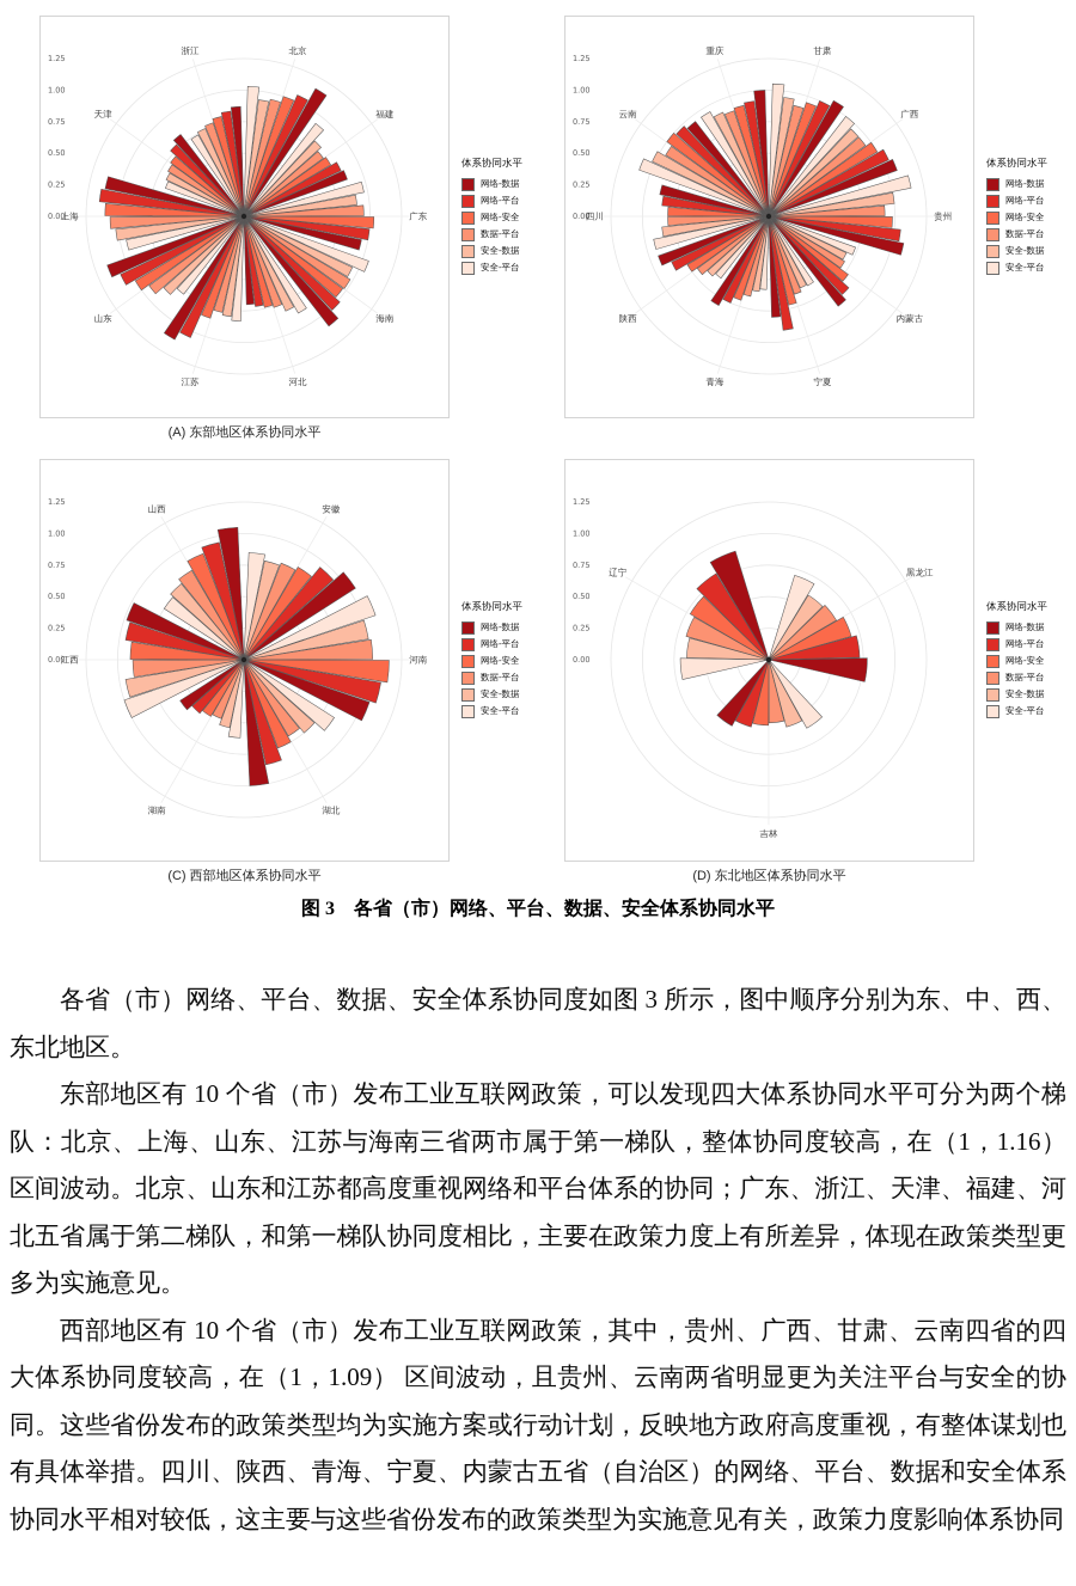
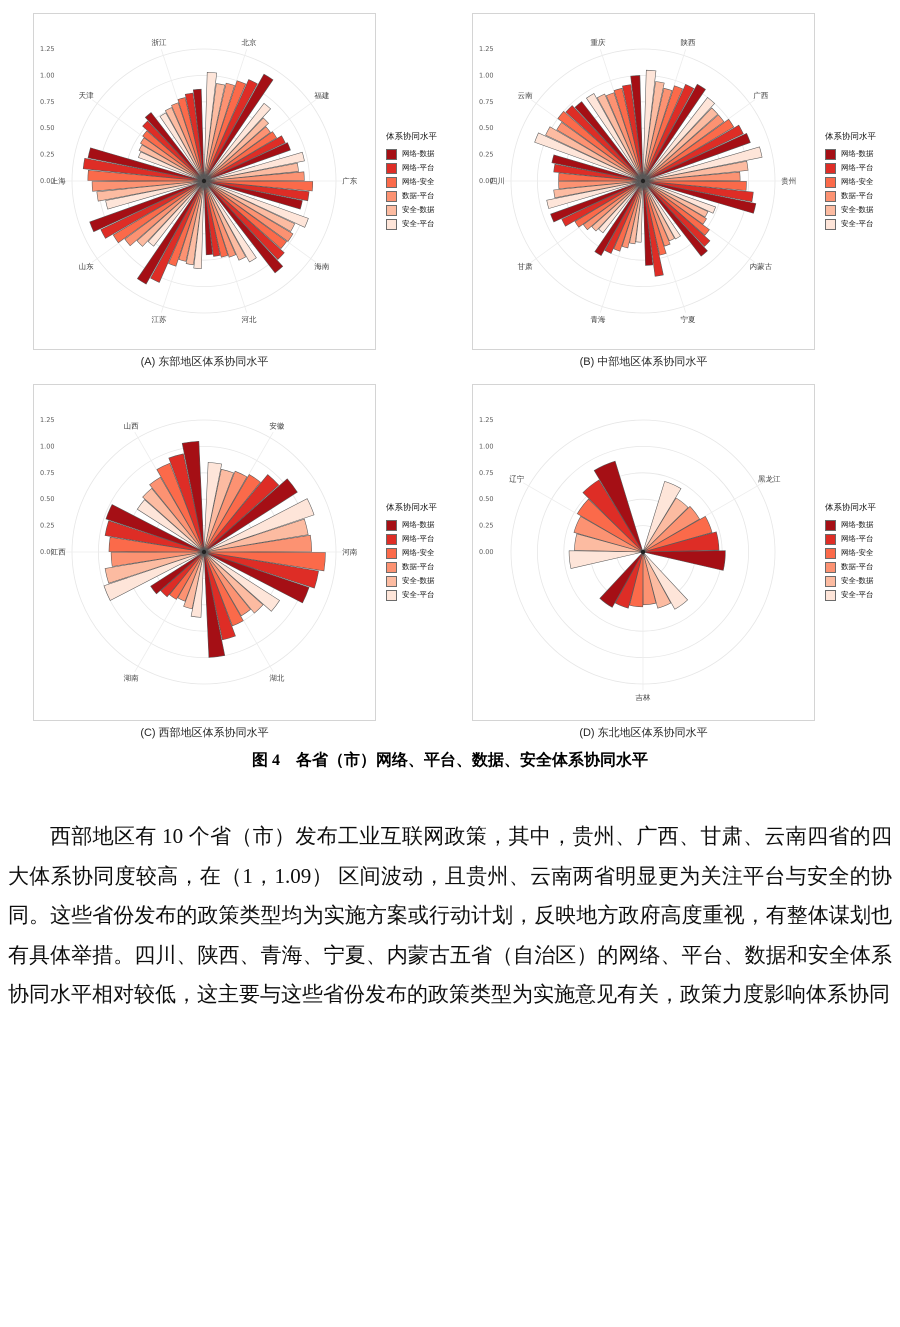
  0.00
  0.25
  0.75
  1.00
  1.25
  北京
  福建
  广东
  海南
  河北
  江苏
  山东
  上海
  天津
  浙江
  (A) 东部地区体系协同水平
  体系协同水平
  网络-数据
  网络-平台
  网络-安全
  数据-平台
  安全-数据
  安全-平台
  0.00
  0.25
  0.75
  1.00
  1.25
- 甘肃
+ 陕西
  广西
  贵州
  内蒙古
  宁夏
  青海
- 陕西
+ 甘肃
  四川
  云南
  重庆
+ (B) 中部地区体系协同水平
  体系协同水平
  网络-数据
  网络-平台
  网络-安全
  数据-平台
  安全-数据
  安全-平台
  0.00
  0.25
  0.50
  0.75
  1.00
  1.25
  安徽
  河南
  湖北
  湖南
  江西
  山西
  (C) 西部地区体系协同水平
  体系协同水平
  网络-数据
  网络-平台
  网络-安全
  数据-平台
  安全-数据
  安全-平台
  0.00
  0.25
  0.50
  0.75
  1.00
  1.25
  黑龙江
  吉林
  辽宁
  (D) 东北地区体系协同水平
  体系协同水平
  网络-数据
  网络-平台
  网络-安全
  数据-平台
  安全-数据
  安全-平台
- 图 3 各省（市）网络、平台、数据、安全体系协同水平
+ 图 4 各省（市）网络、平台、数据、安全体系协同水平
- 各省（市）网络、平台、数据、安全体系协同度如图 3 所示，图中顺序分别为东、中、西、东北地区。
- 东部地区有 10 个省（市）发布工业互联网政策，可以发现四大体系协同水平可分为两个梯队：北京、上海、山东、江苏与海南三省两市属于第一梯队，整体协同度较高，在（1，1.16）区间波动。北京、山东和江苏都高度重视网络和平台体系的协同；广东、浙江、天津、福建、河北五省属于第二梯队，和第一梯队协同度相比，主要在政策力度上有所差异，体现在政策类型更多为实施意见。
  西部地区有 10 个省（市）发布工业互联网政策，其中，贵州、广西、甘肃、云南四省的四大体系协同度较高，在（1，1.09） 区间波动，且贵州、云南两省明显更为关注平台与安全的协同。这些省份发布的政策类型均为实施方案或行动计划，反映地方政府高度重视，有整体谋划也有具体举措。四川、陕西、青海、宁夏、内蒙古五省（自治区）的网络、平台、数据和安全体系协同水平相对较低，这主要与这些省份发布的政策类型为实施意见有关，政策力度影响体系协同
